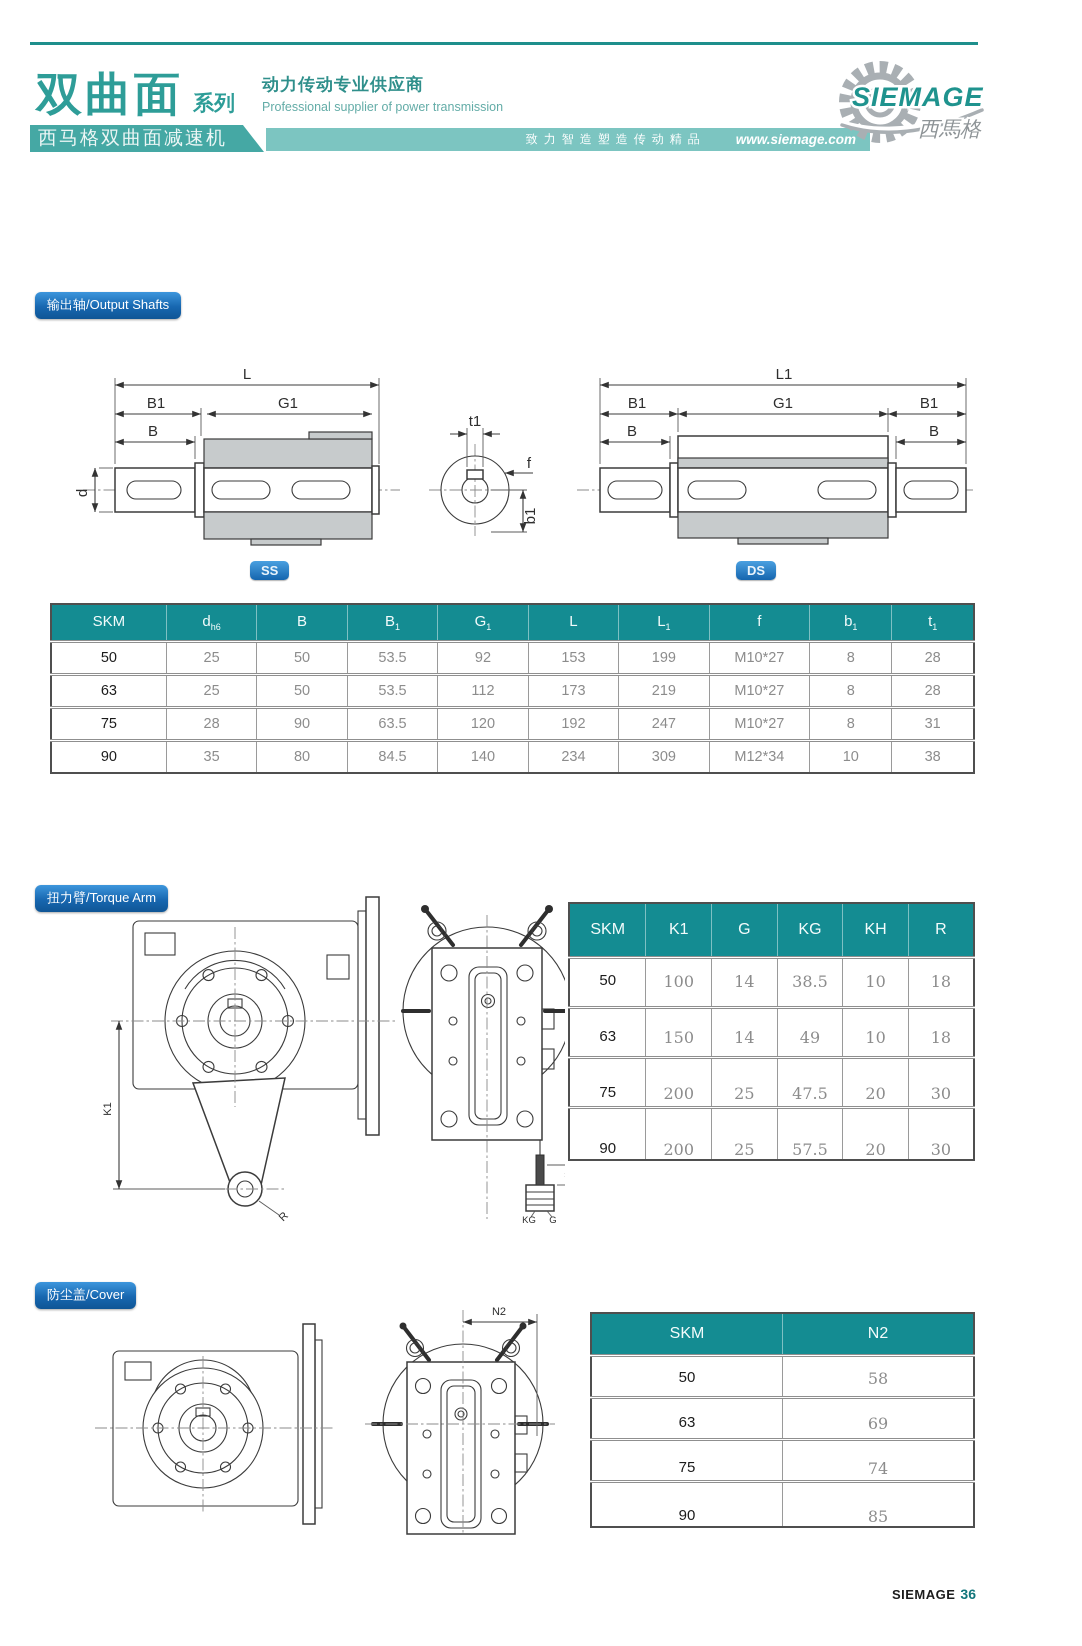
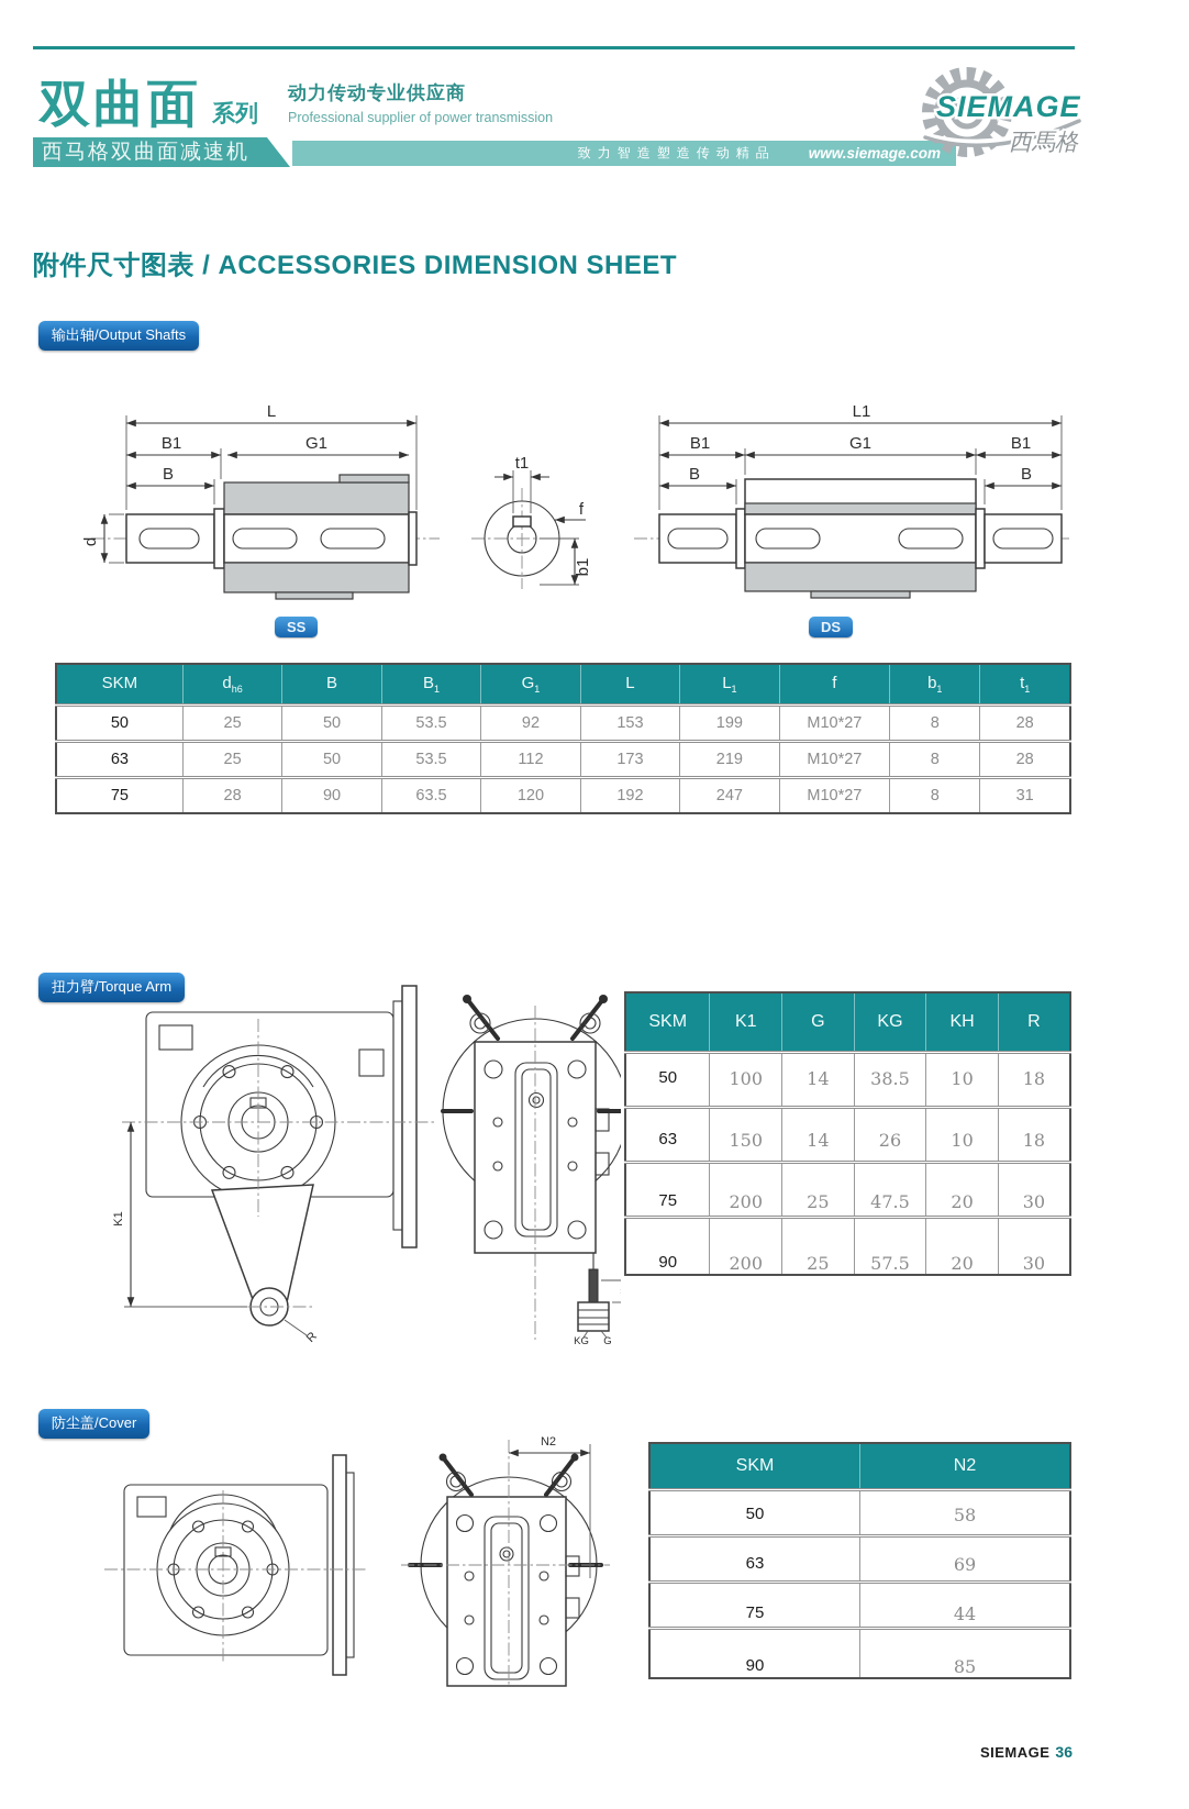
  双曲面
  系列
  西马格双曲面减速机
  动力传动专业供应商
  Professional supplier of power transmission
  致力智造塑造传动精品
  www.siemage.com
  SIEMAGE
  西馬格
+ 附件尺寸图表 / ACCESSORIES DIMENSION SHEET
  输出轴/Output Shafts
  L
  B1
  G1
  B
  t1
  f
  L1
  B1
  G1
  B1
  B
  B
  SS
  DS
  SKM	dh6	B	B1	G1	L	L1	f	b1	t1
  50	25	50	53.5	92	153	199	M10*27	8	28
  63	25	50	53.5	112	173	219	M10*27	8	28
  75	28	90	63.5	120	192	247	M10*27	8	31
- 90	35	80	84.5	140	234	309	M12*34	10	38
  扭力臂/Torque Arm
  KG
  G
  SKM	K1	G	KG	KH	R
  50	100	14	38.5	10	18
- 63	150	14	49	10	18
+ 63	150	14	26	10	18
  75	200	25	47.5	20	30
  90	200	25	57.5	20	30
  防尘盖/Cover
  N2
  SKM	N2
  50	58
  63	69
- 75	74
+ 75	44
  90	85
  SIEMAGE 36
